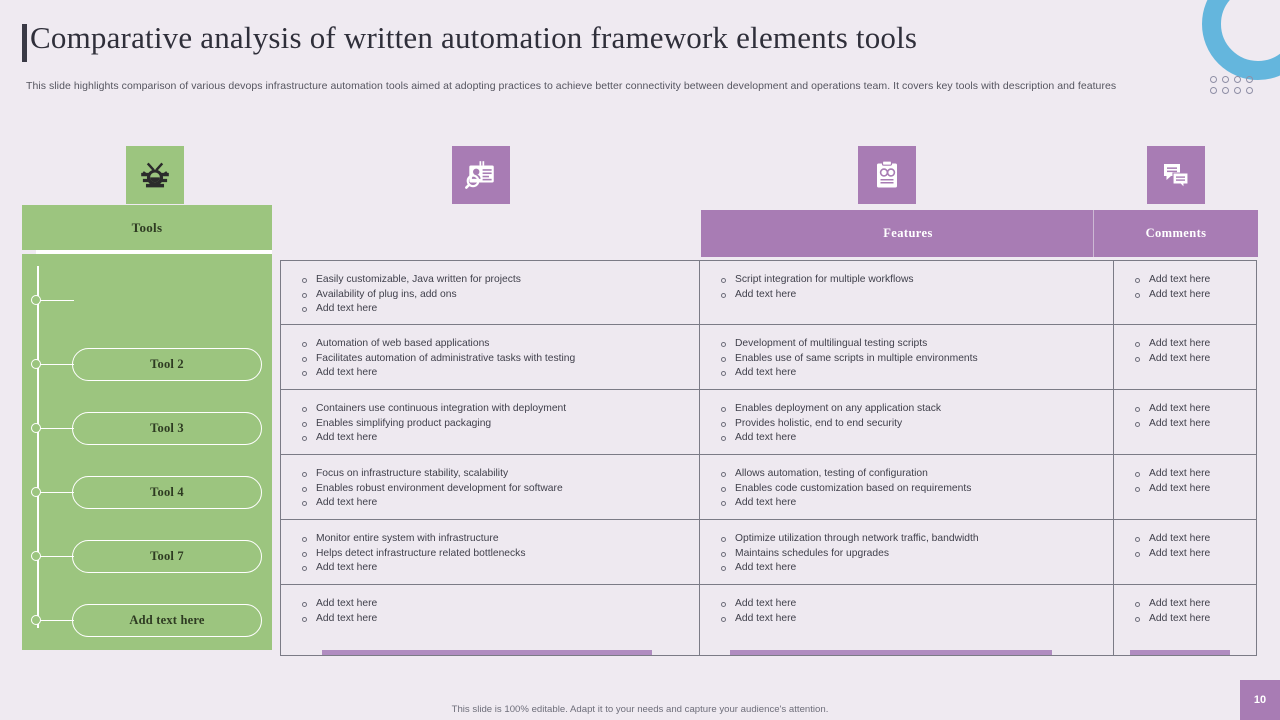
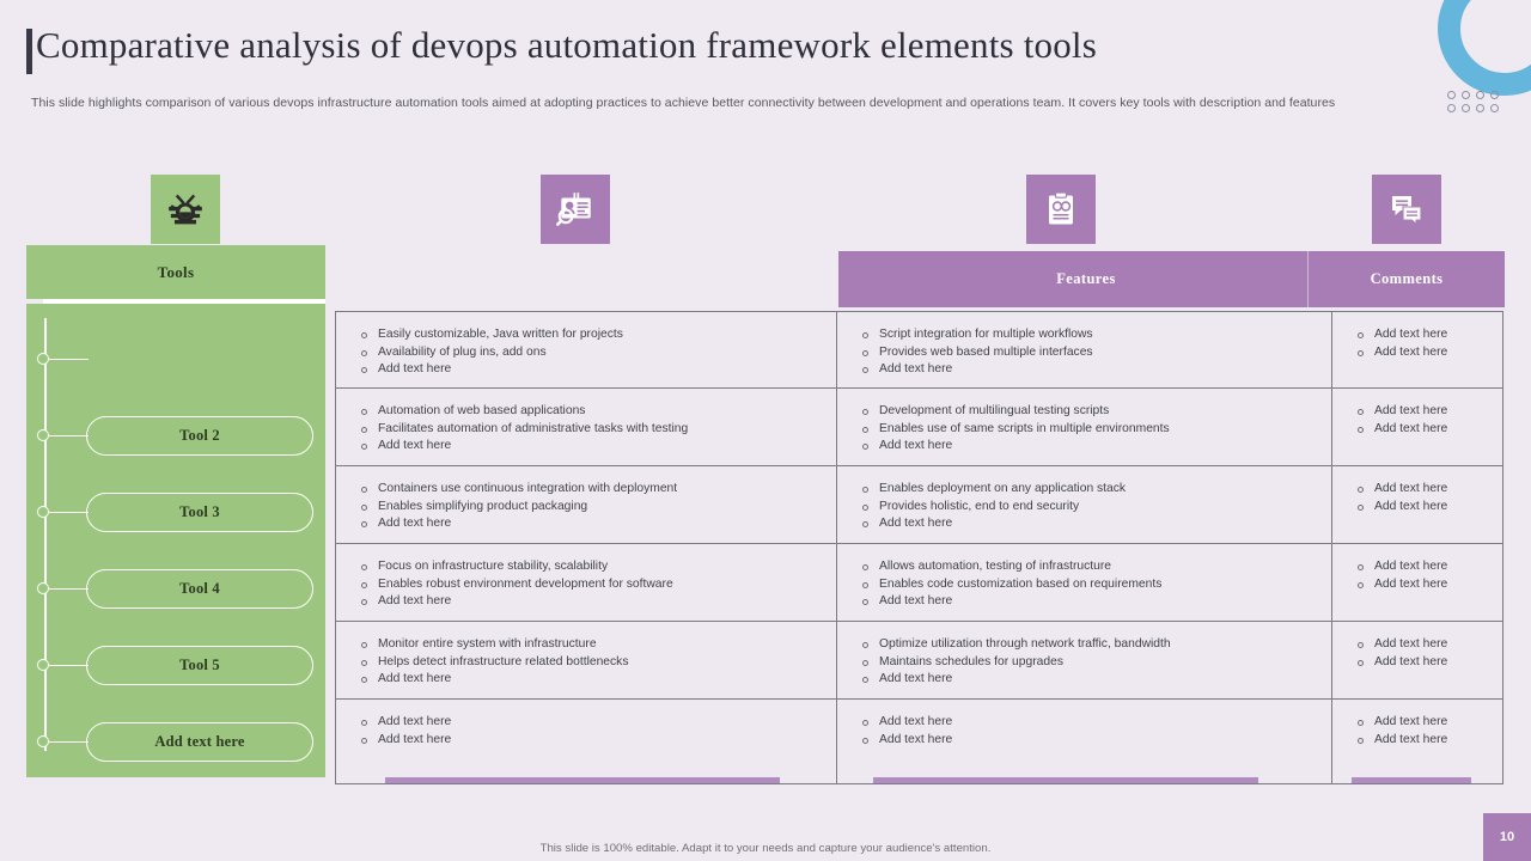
- Comparative analysis of written automation framework elements tools
+ Comparative analysis of devops automation framework elements tools
  This slide highlights comparison of various devops infrastructure automation tools aimed at adopting practices to achieve better connectivity between development and operations team. It covers key tools with description and features
  Tools
  Features
  Comments
  Tool 2
  Tool 3
  Tool 4
- Tool 7
+ Tool 5
  Add text here
  Easily customizable, Java written for projects
  Availability of plug ins, add ons
  Add text here
  Script integration for multiple workflows
+ Provides web based multiple interfaces
  Add text here
  Add text here
  Add text here
  Automation of web based applications
  Facilitates automation of administrative tasks with testing
  Add text here
  Development of multilingual testing scripts
  Enables use of same scripts in multiple environments
  Add text here
  Add text here
  Add text here
  Containers use continuous integration with deployment
  Enables simplifying product packaging
  Add text here
  Enables deployment on any application stack
  Provides holistic, end to end security
  Add text here
  Add text here
  Add text here
  Focus on infrastructure stability, scalability
  Enables robust environment development for software
  Add text here
- Allows automation, testing of configuration
+ Allows automation, testing of infrastructure
  Enables code customization based on requirements
  Add text here
  Add text here
  Add text here
  Monitor entire system with infrastructure
  Helps detect infrastructure related bottlenecks
  Add text here
  Optimize utilization through network traffic, bandwidth
  Maintains schedules for upgrades
  Add text here
  Add text here
  Add text here
  Add text here
  Add text here
  Add text here
  Add text here
  Add text here
  Add text here
  This slide is 100% editable. Adapt it to your needs and capture your audience's attention.
  10
